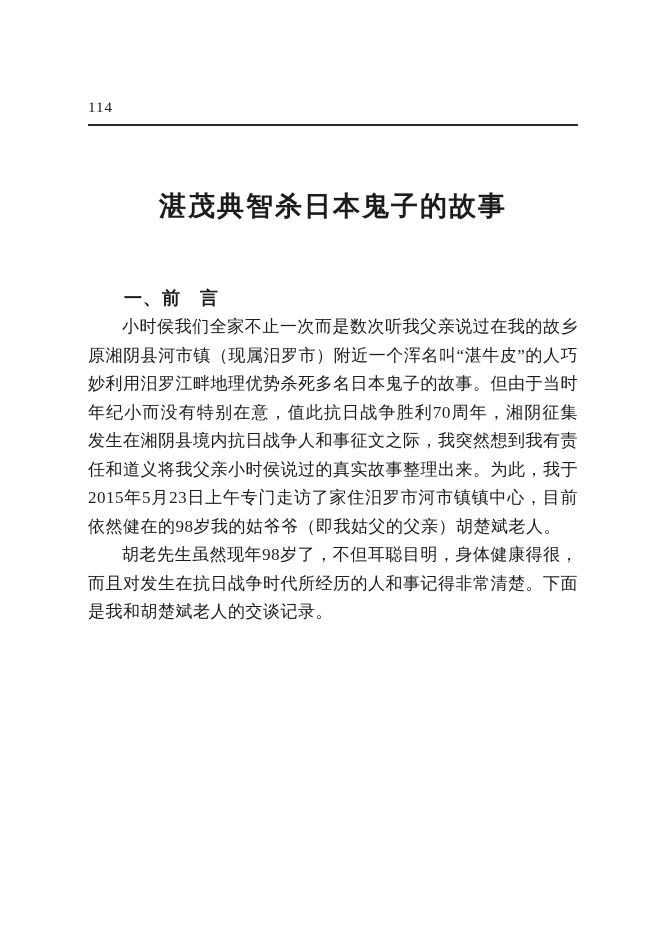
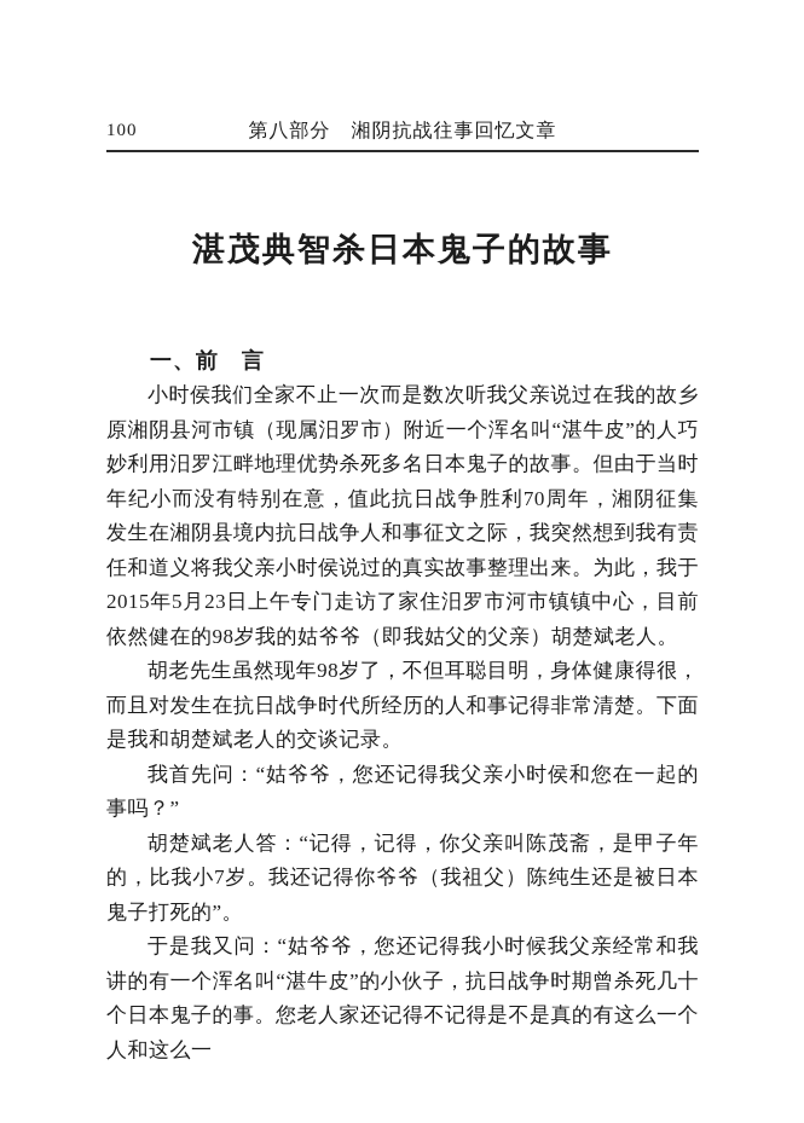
- 114
+ 100
+ 第八部分 湘阴抗战往事回忆文章
  湛茂典智杀日本鬼子的故事
  一、前 言
  小时侯我们全家不止一次而是数次听我父亲说过在我的故乡原湘阴县河市镇（现属汨罗市）附近一个浑名叫“湛牛皮”的人巧妙利用汨罗江畔地理优势杀死多名日本鬼子的故事。但由于当时年纪小而没有特别在意，值此抗日战争胜利70周年，湘阴征集发生在湘阴县境内抗日战争人和事征文之际，我突然想到我有责任和道义将我父亲小时侯说过的真实故事整理出来。为此，我于2015年5月23日上午专门走访了家住汨罗市河市镇镇中心，目前依然健在的98岁我的姑爷爷（即我姑父的父亲）胡楚斌老人。
  胡老先生虽然现年98岁了，不但耳聪目明，身体健康得很，而且对发生在抗日战争时代所经历的人和事记得非常清楚。下面是我和胡楚斌老人的交谈记录。
+ 我首先问：“姑爷爷，您还记得我父亲小时侯和您在一起的事吗？”
+ 胡楚斌老人答：“记得，记得，你父亲叫陈茂斋，是甲子年的，比我小7岁。我还记得你爷爷（我祖父）陈纯生还是被日本鬼子打死的”。
+ 于是我又问：“姑爷爷，您还记得我小时候我父亲经常和我讲的有一个浑名叫“湛牛皮”的小伙子，抗日战争时期曾杀死几十个日本鬼子的事。您老人家还记得不记得是不是真的有这么一个人和这么一
